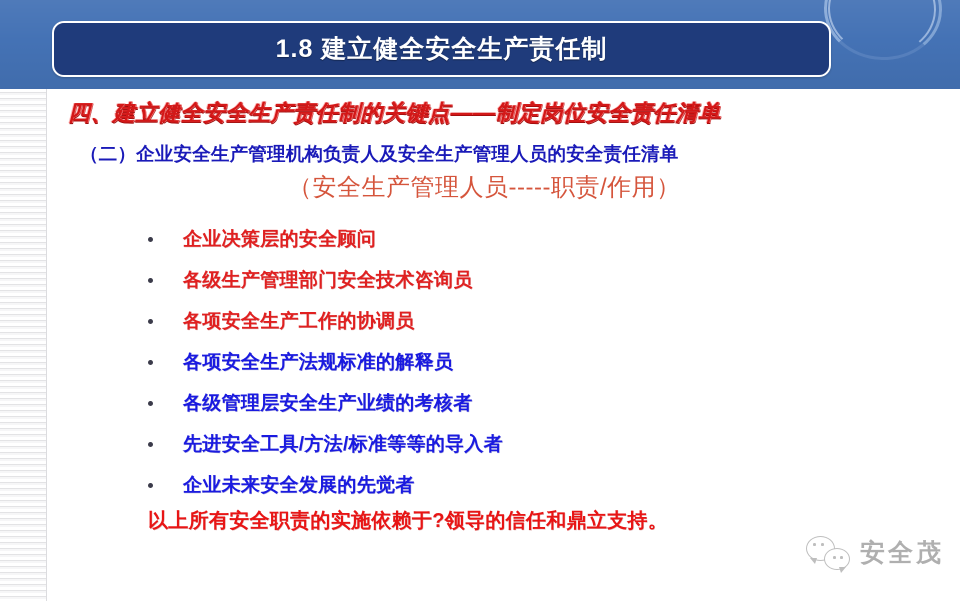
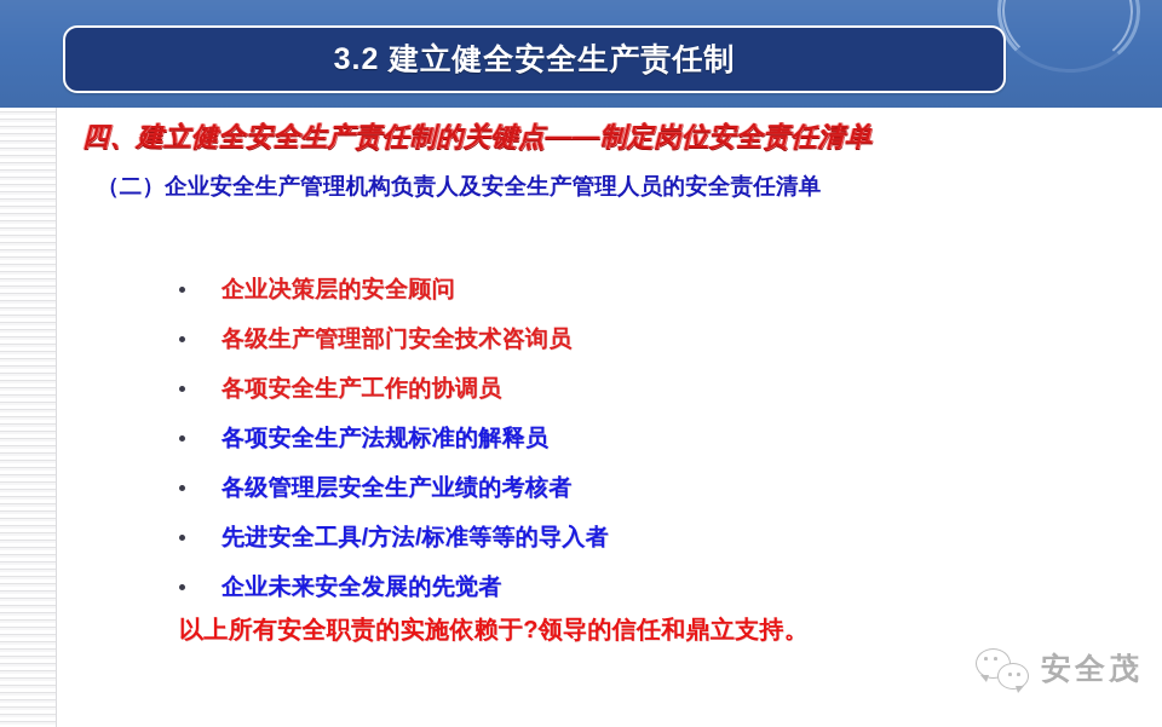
- 1.8 建立健全安全生产责任制
+ 3.2 建立健全安全生产责任制
  四、建立健全安全生产责任制的关键点——制定岗位安全责任清单
  （二）企业安全生产管理机构负责人及安全生产管理人员的安全责任清单
- （安全生产管理人员-----职责/作用）
  企业决策层的安全顾问
  各级生产管理部门安全技术咨询员
  各项安全生产工作的协调员
  各项安全生产法规标准的解释员
  各级管理层安全生产业绩的考核者
  先进安全工具/方法/标准等等的导入者
  企业未来安全发展的先觉者
  以上所有安全职责的实施依赖于?领导的信任和鼎立支持。
  安全茂
